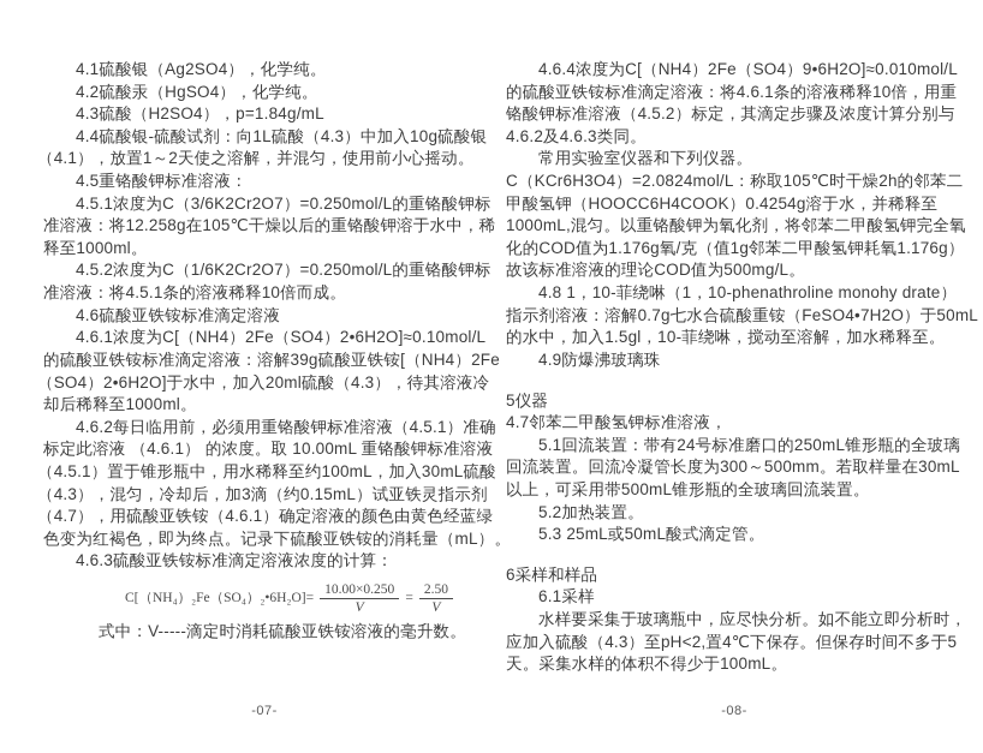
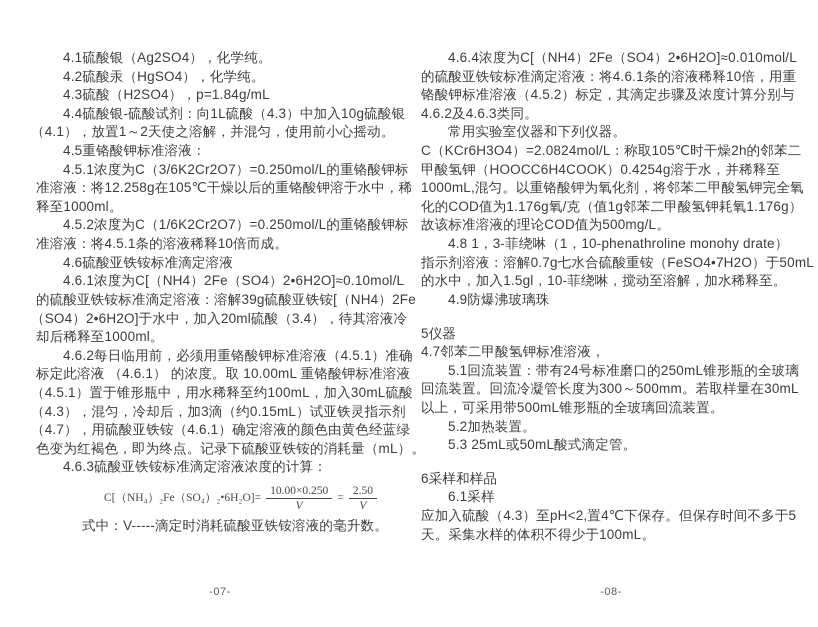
  4.1硫酸银（Ag2SO4），化学纯。
  4.2硫酸汞（HgSO4），化学纯。
  4.3硫酸（H2SO4），p=1.84g/mL
  4.4硫酸银-硫酸试剂：向1L硫酸（4.3）中加入10g硫酸银
  （4.1），放置1～2天使之溶解，并混匀，使用前小心摇动。
  4.5重铬酸钾标准溶液：
  4.5.1浓度为C（3/6K2Cr2O7）=0.250mol/L的重铬酸钾标
  准溶液：将12.258g在105℃干燥以后的重铬酸钾溶于水中，稀
  释至1000ml。
  4.5.2浓度为C（1/6K2Cr2O7）=0.250mol/L的重铬酸钾标
  准溶液：将4.5.1条的溶液稀释10倍而成。
  4.6硫酸亚铁铵标准滴定溶液
  4.6.1浓度为C[（NH4）2Fe（SO4）2•6H2O]≈0.10mol/L
  的硫酸亚铁铵标准滴定溶液：溶解39g硫酸亚铁铵[（NH4）2Fe
- （SO4）2•6H2O]于水中，加入20ml硫酸（4.3），待其溶液冷
+ （SO4）2•6H2O]于水中，加入20ml硫酸（3.4），待其溶液冷
  却后稀释至1000ml。
  4.6.2每日临用前，必须用重铬酸钾标准溶液（4.5.1）准确
  标定此溶液 （4.6.1） 的浓度。取 10.00mL 重铬酸钾标准溶液
  （4.5.1）置于锥形瓶中，用水稀释至约100mL，加入30mL硫酸
  （4.3），混匀，冷却后，加3滴（约0.15mL）试亚铁灵指示剂
  （4.7），用硫酸亚铁铵（4.6.1）确定溶液的颜色由黄色经蓝绿
  色变为红褐色，即为终点。记录下硫酸亚铁铵的消耗量（mL）。
  4.6.3硫酸亚铁铵标准滴定溶液浓度的计算：
  C[（NH₄）₂Fe（SO₄）₂•6H₂O]=
  10.00×0.250
  V
  =
  2.50
  V
  式中：V-----滴定时消耗硫酸亚铁铵溶液的毫升数。
- 4.6.4浓度为C[（NH4）2Fe（SO4）9•6H2O]≈0.010mol/L
+ 4.6.4浓度为C[（NH4）2Fe（SO4）2•6H2O]≈0.010mol/L
  的硫酸亚铁铵标准滴定溶液：将4.6.1条的溶液稀释10倍，用重
  铬酸钾标准溶液（4.5.2）标定，其滴定步骤及浓度计算分别与
  4.6.2及4.6.3类同。
  常用实验室仪器和下列仪器。
  C（KCr6H3O4）=2.0824mol/L：称取105℃时干燥2h的邻苯二
  甲酸氢钾（HOOCC6H4COOK）0.4254g溶于水，并稀释至
  1000mL,混匀。以重铬酸钾为氧化剂，将邻苯二甲酸氢钾完全氧
  化的COD值为1.176g氧/克（值1g邻苯二甲酸氢钾耗氧1.176g）
  故该标准溶液的理论COD值为500mg/L。
- 4.8 1，10-菲绕啉（1，10-phenathroline monohy drate）
+ 4.8 1，3-菲绕啉（1，10-phenathroline monohy drate）
  指示剂溶液：溶解0.7g七水合硫酸重铵（FeSO4•7H2O）于50mL
  的水中，加入1.5gl，10-菲绕啉，搅动至溶解，加水稀释至。
  4.9防爆沸玻璃珠
  5仪器
  4.7邻苯二甲酸氢钾标准溶液，
  5.1回流装置：带有24号标准磨口的250mL锥形瓶的全玻璃
  回流装置。回流冷凝管长度为300～500mm。若取样量在30mL
  以上，可采用带500mL锥形瓶的全玻璃回流装置。
  5.2加热装置。
  5.3 25mL或50mL酸式滴定管。
  6采样和样品
  6.1采样
- 水样要采集于玻璃瓶中，应尽快分析。如不能立即分析时，
  应加入硫酸（4.3）至pH<2,置4℃下保存。但保存时间不多于5
  天。采集水样的体积不得少于100mL。
  -07-
  -08-
